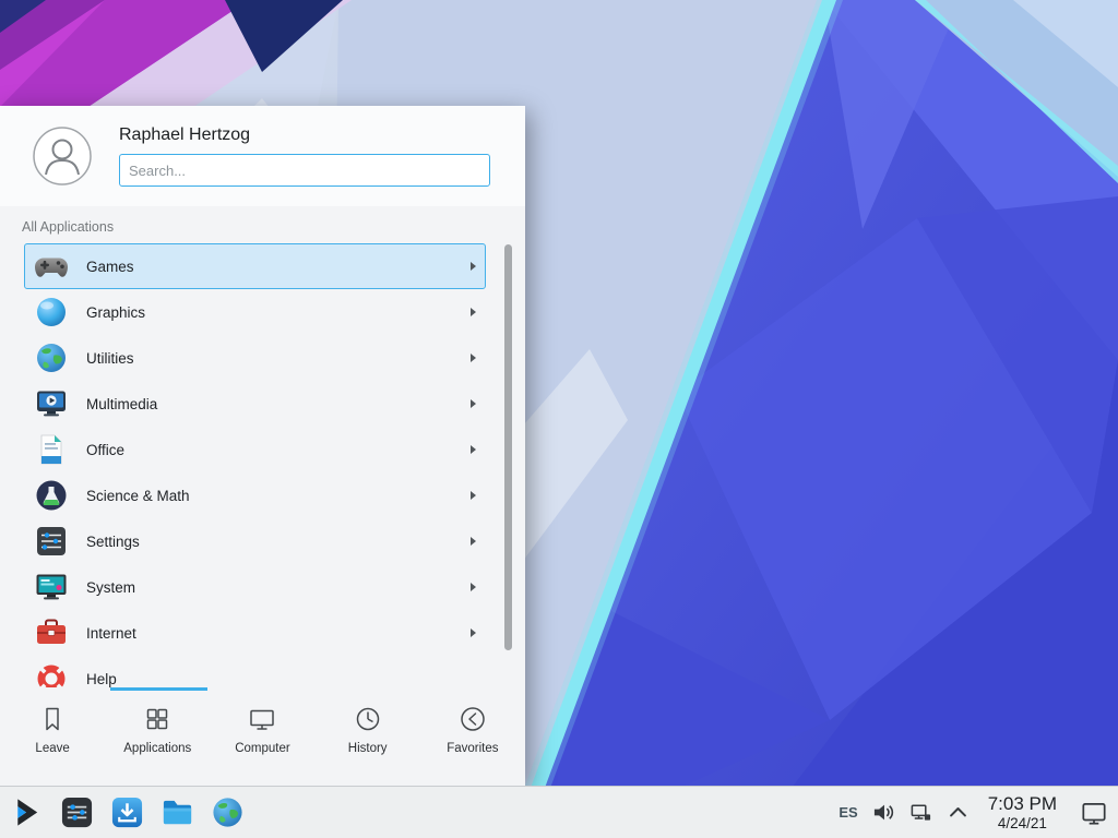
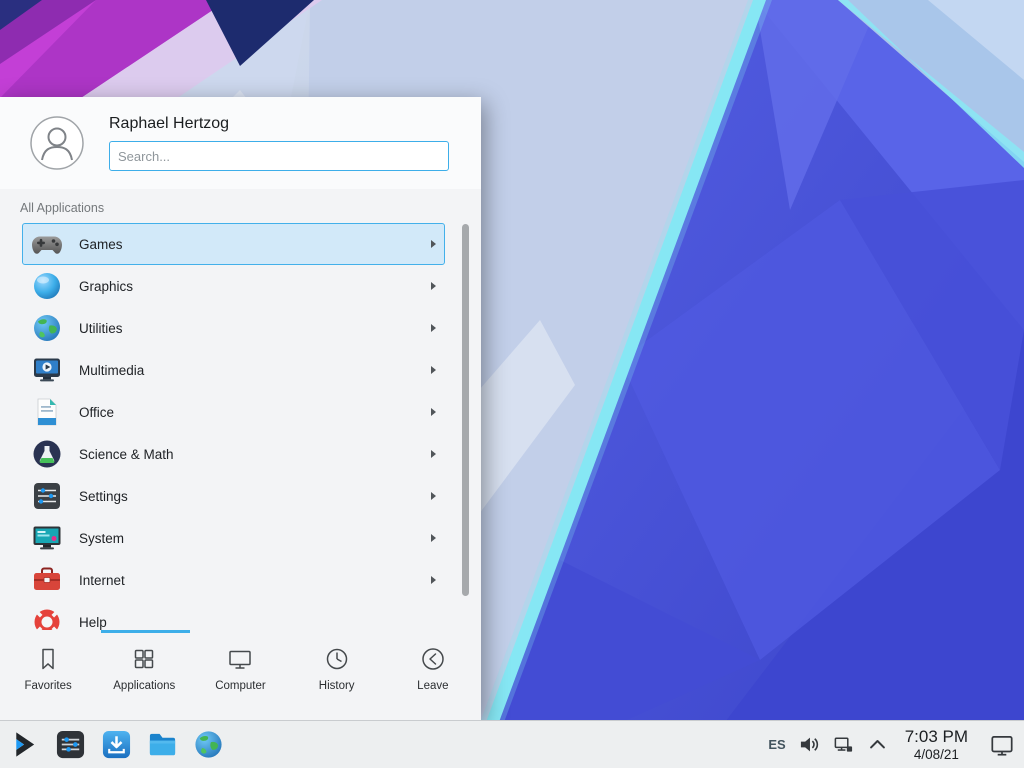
  Raphael Hertzog
  Search...
  All Applications
  Games
  Graphics
  Utilities
  Multimedia
  Office
  Science & Math
  Settings
  System
  Internet
  Help
- Leave
+ Favorites
  Applications
  Computer
  History
- Favorites
+ Leave
  ES
  7:03 PM
- 4/24/21
+ 4/08/21
